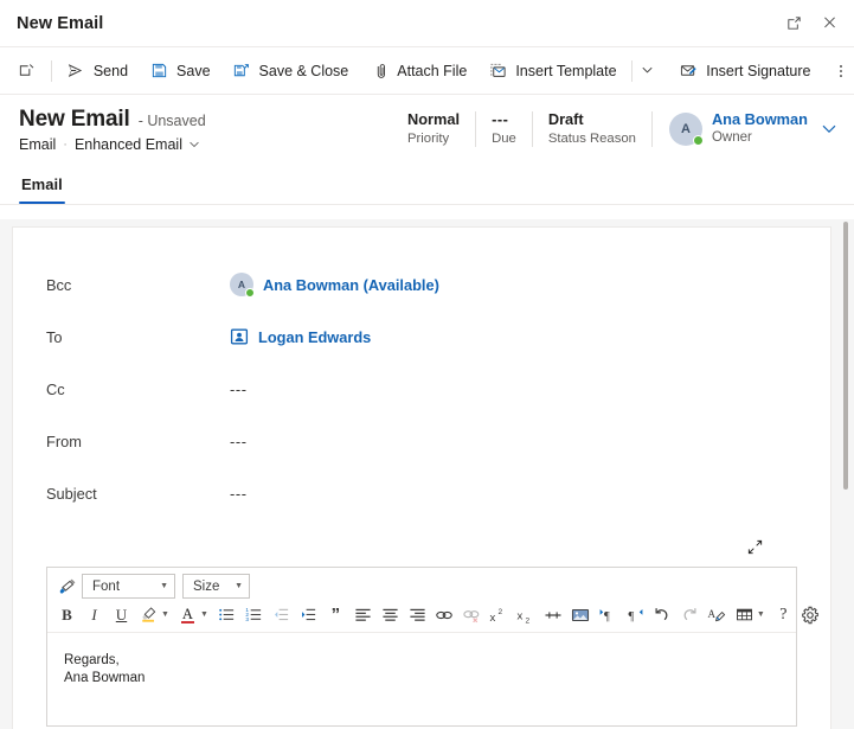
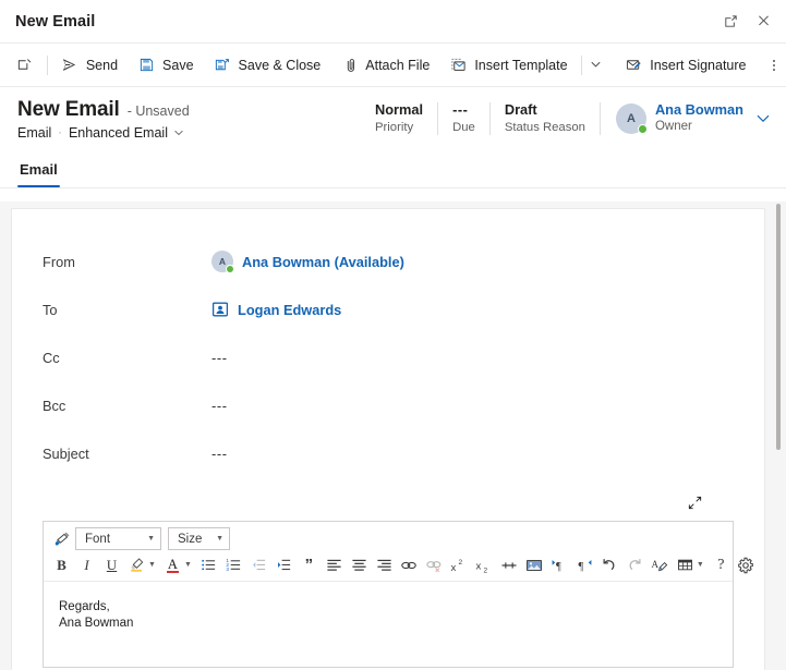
  New Email
  Send
  Save
  Save & Close
  Attach File
  Insert Template
  Insert Signature
  New Email
  - Unsaved
  Email
  ·
  Enhanced Email
  Normal
  Priority
  ---
  Due
  Draft
  Status Reason
  A
  Ana Bowman
  Owner
  Email
- Bcc
+ From
  A
  Ana Bowman (Available)
  To
  Logan Edwards
  Cc
  ---
- From
+ Bcc
  ---
  Subject
  ---
  Font
  Size
  B
  I
  U
  A
  ”
  x
  x
  ¶
  ¶
  A
  ?
  Regards,
  Ana Bowman
